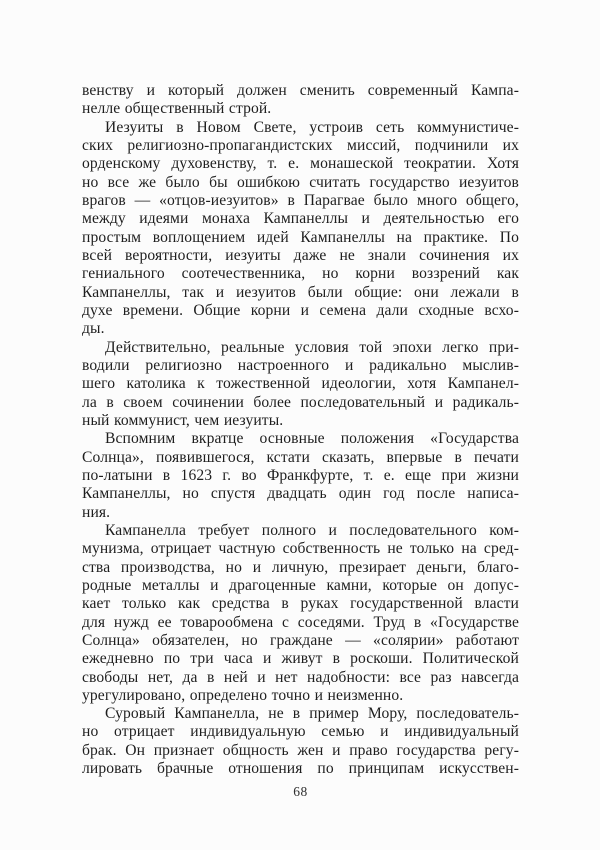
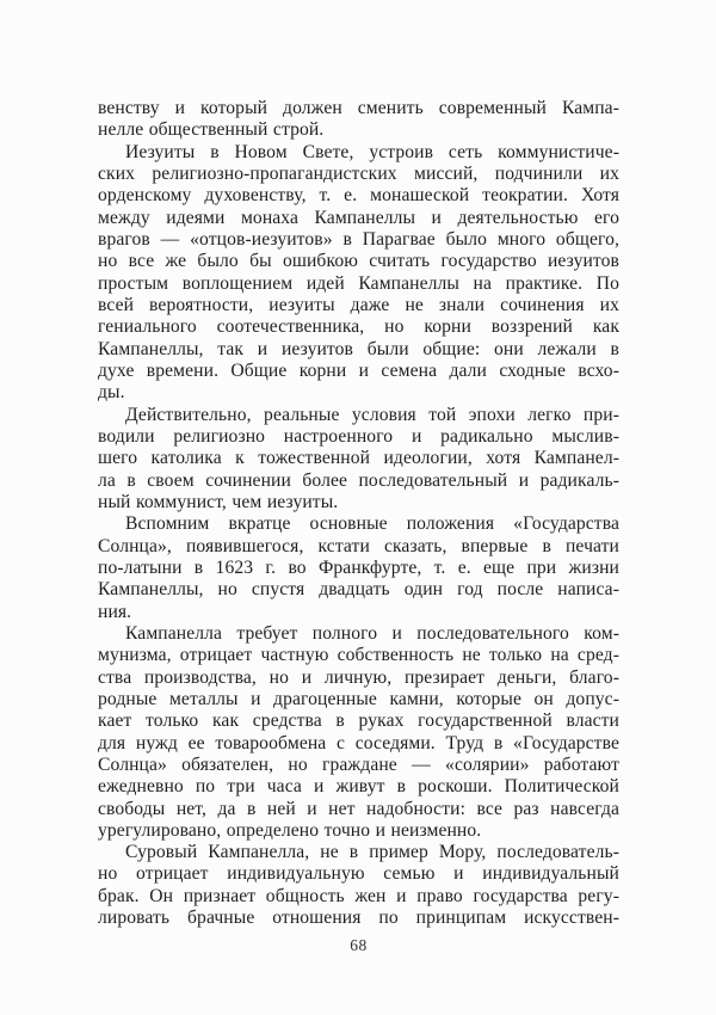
  венству и который должен сменить современный Кампа-
  нелле общественный строй.
  Иезуиты в Новом Свете, устроив сеть коммунистиче-
  ских религиозно-пропагандистских миссий, подчинили их
  орденскому духовенству, т. е. монашеской теократии. Хотя
- но все же было бы ошибкою считать государство иезуитов
+ между идеями монаха Кампанеллы и деятельностью его
  врагов — «отцов-иезуитов» в Парагвае было много общего,
- между идеями монаха Кампанеллы и деятельностью его
+ но все же было бы ошибкою считать государство иезуитов
  простым воплощением идей Кампанеллы на практике. По
  всей вероятности, иезуиты даже не знали сочинения их
  гениального соотечественника, но корни воззрений как
  Кампанеллы, так и иезуитов были общие: они лежали в
  духе времени. Общие корни и семена дали сходные всхо-
  ды.
  Действительно, реальные условия той эпохи легко при-
  водили религиозно настроенного и радикально мыслив-
  шего католика к тожественной идеологии, хотя Кампанел-
  ла в своем сочинении более последовательный и радикаль-
  ный коммунист, чем иезуиты.
  Вспомним вкратце основные положения «Государства
  Солнца», появившегося, кстати сказать, впервые в печати
  по-латыни в 1623 г. во Франкфурте, т. е. еще при жизни
  Кампанеллы, но спустя двадцать один год после написа-
  ния.
  Кампанелла требует полного и последовательного ком-
  мунизма, отрицает частную собственность не только на сред-
  ства производства, но и личную, презирает деньги, благо-
  родные металлы и драгоценные камни, которые он допус-
  кает только как средства в руках государственной власти
  для нужд ее товарообмена с соседями. Труд в «Государстве
  Солнца» обязателен, но граждане — «солярии» работают
  ежедневно по три часа и живут в роскоши. Политической
  свободы нет, да в ней и нет надобности: все раз навсегда
  урегулировано, определено точно и неизменно.
  Суровый Кампанелла, не в пример Мору, последователь-
  но отрицает индивидуальную семью и индивидуальный
  брак. Он признает общность жен и право государства регу-
  лировать брачные отношения по принципам искусствен-
  68
